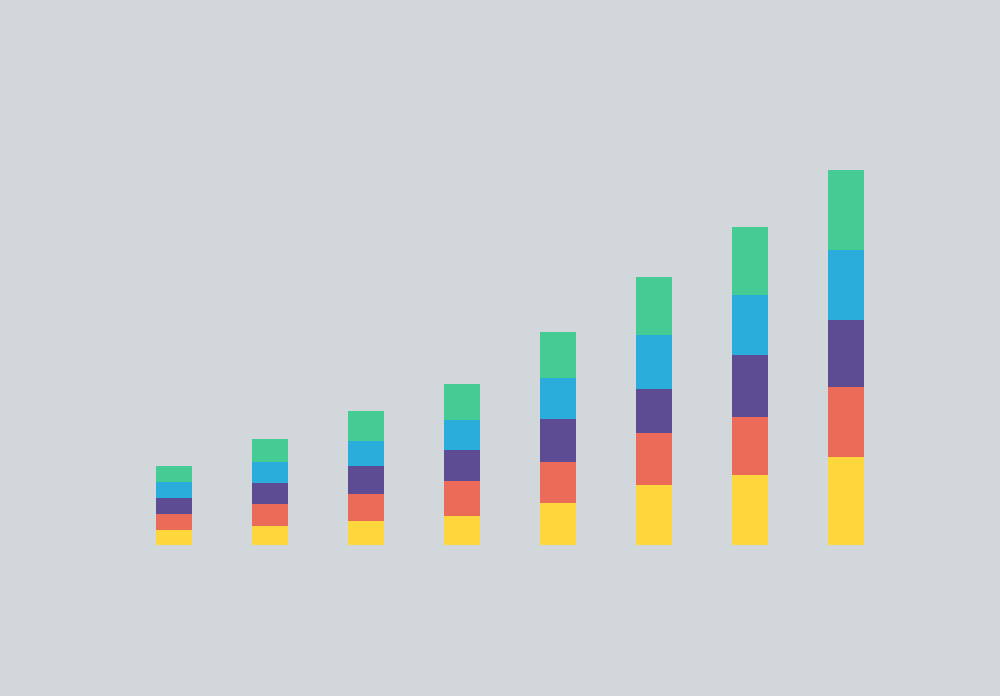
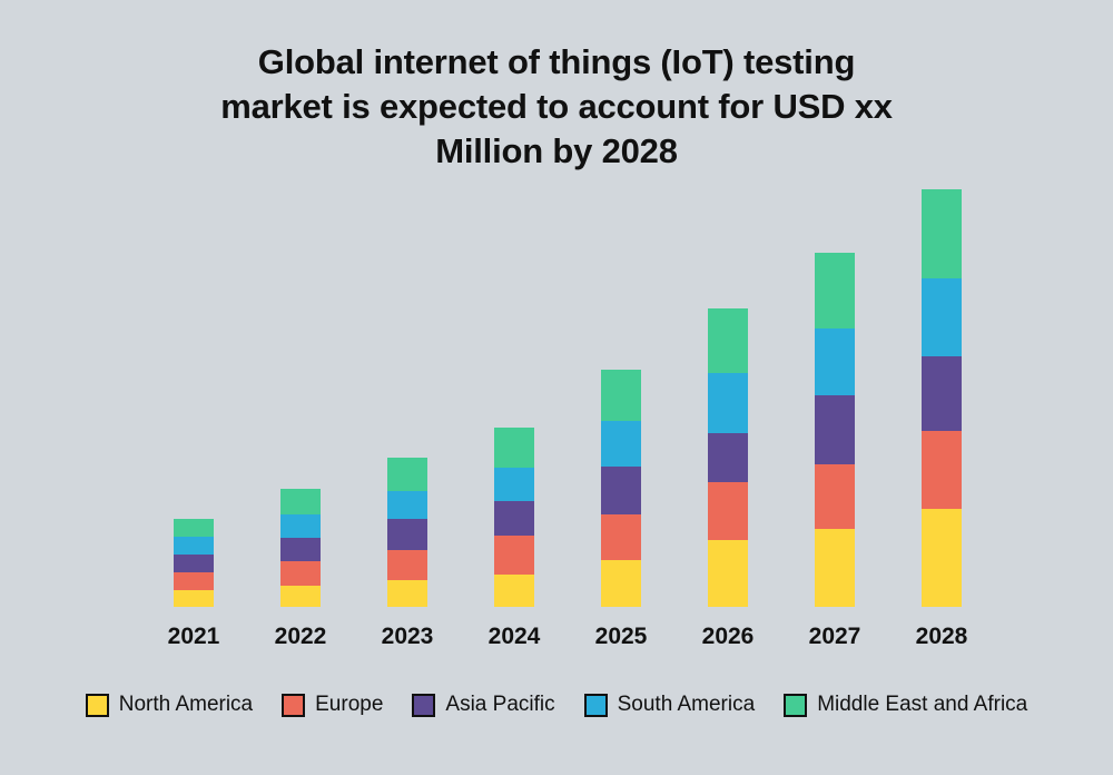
+ Global internet of things (IoT) testing
+ market is expected to account for USD xx
+ Million by 2028
+ 2021
+ 2022
+ 2023
+ 2024
+ 2025
+ 2026
+ 2027
+ 2028
+ North America
+ Europe
+ Asia Pacific
+ South America
+ Middle East and Africa
